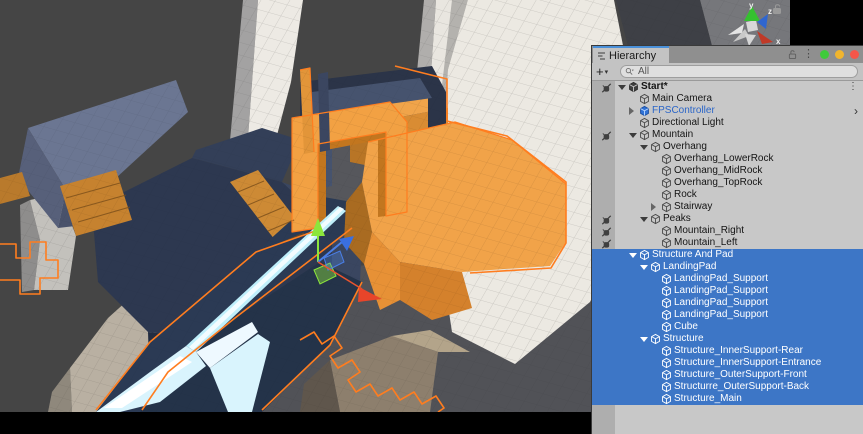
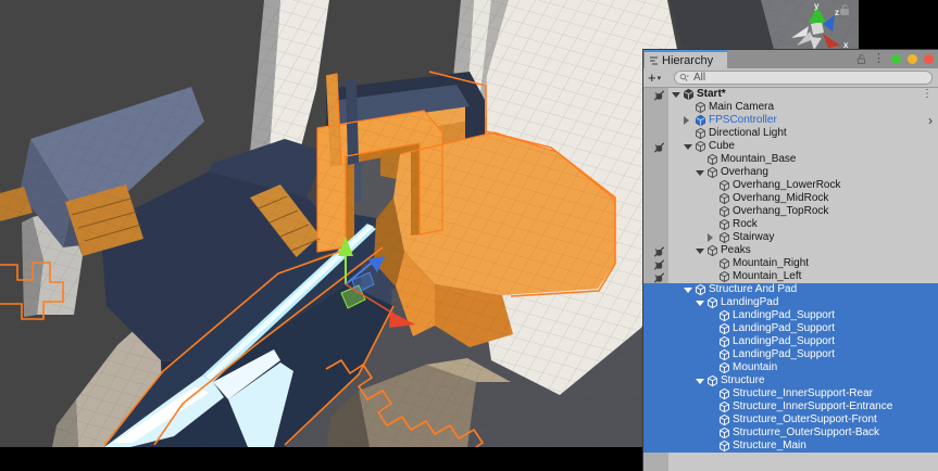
  y
  z
  x
  Hierarchy
  ⋮
  +
  All
  Start*
  ⋮
  Main Camera
  FPSController
  ›
  Directional Light
- Mountain
+ Cube
+ Mountain_Base
  Overhang
  Overhang_LowerRock
  Overhang_MidRock
  Overhang_TopRock
  Rock
  Stairway
  Peaks
  Mountain_Right
  Mountain_Left
  Structure And Pad
  LandingPad
  LandingPad_Support
  LandingPad_Support
  LandingPad_Support
  LandingPad_Support
- Cube
+ Mountain
  Structure
  Structure_InnerSupport-Rear
  Structure_InnerSupport-Entrance
  Structure_OuterSupport-Front
  Structurre_OuterSupport-Back
  Structure_Main
